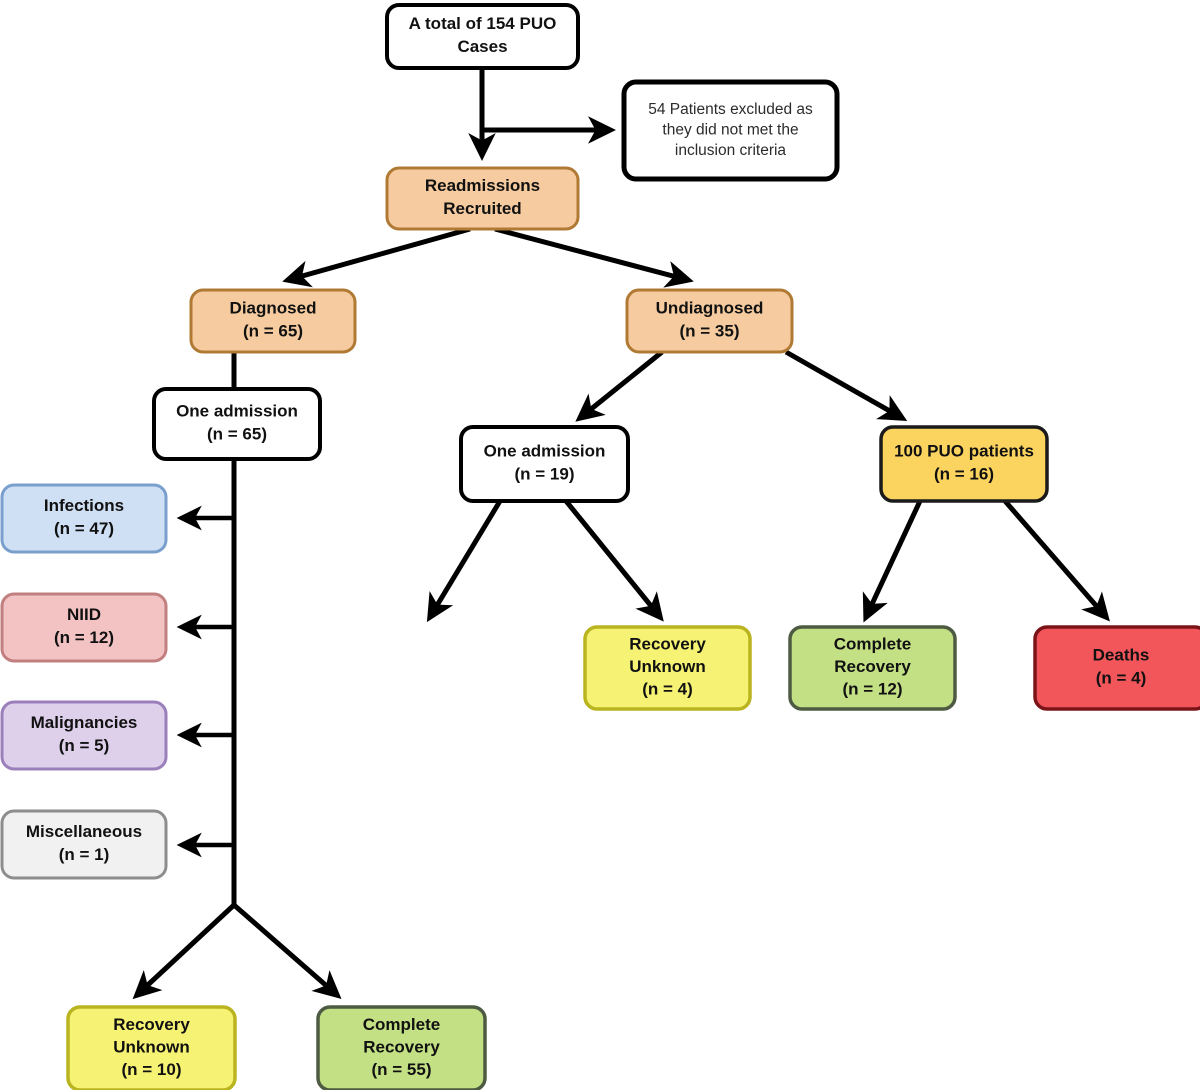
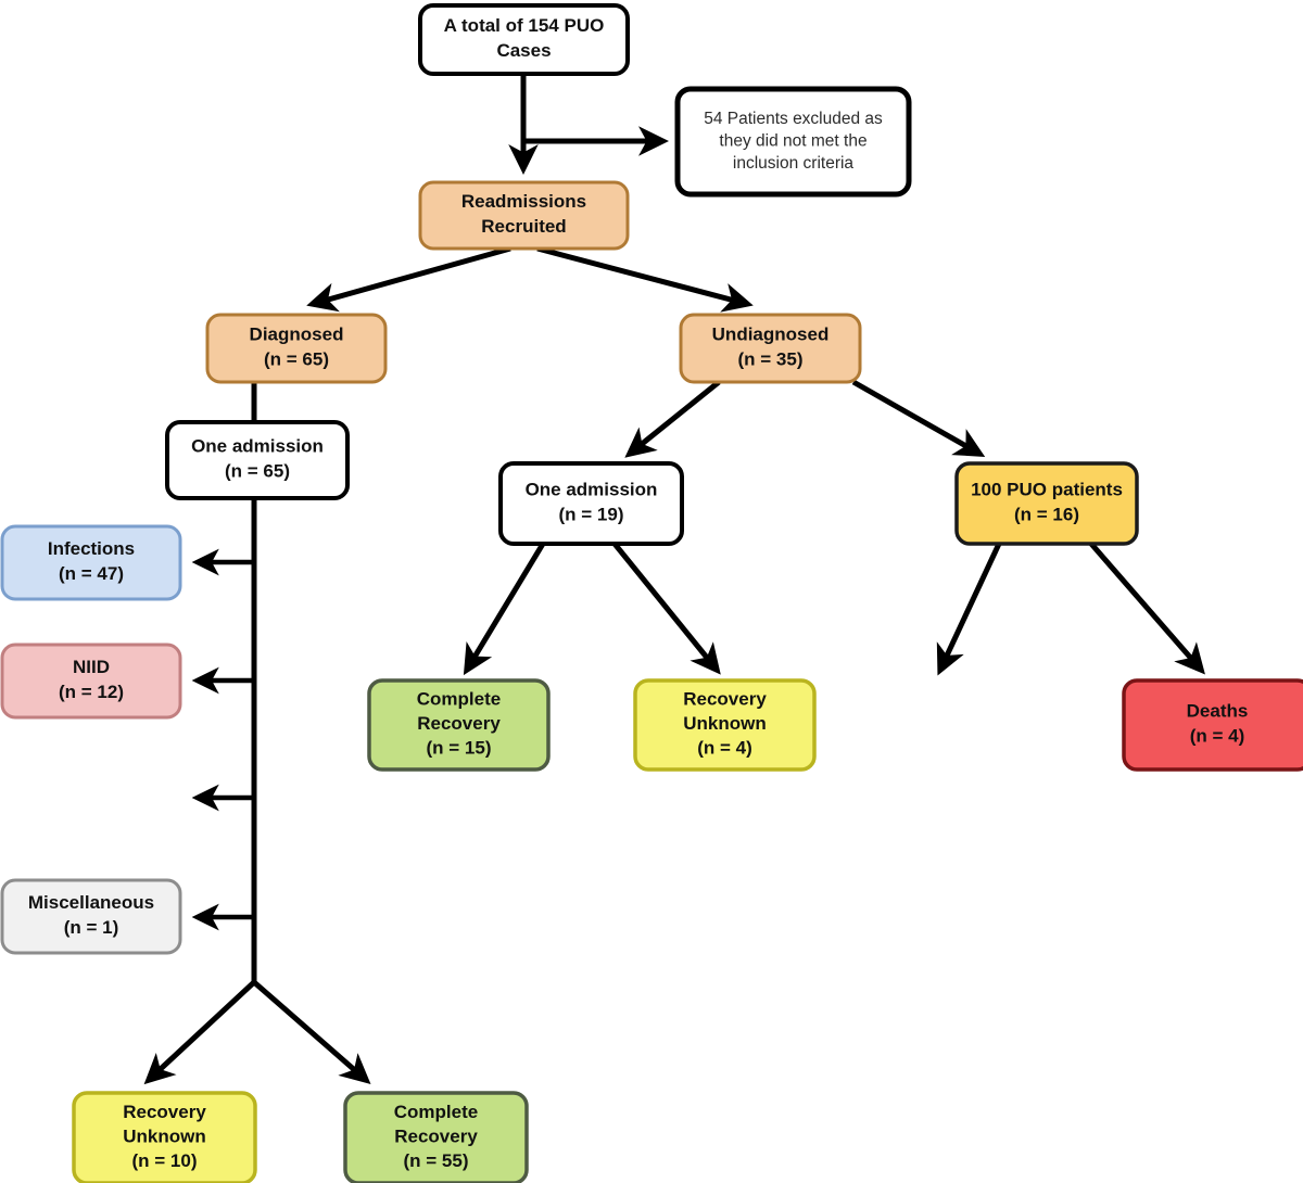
  A total of 154 PUO Cases
  54 Patients excluded as they did not met the inclusion criteria
  Readmissions Recruited
  Diagnosed (n = 65)
  Undiagnosed (n = 35)
  One admission (n = 65)
  One admission (n = 19)
  100 PUO patients (n = 16)
  Infections (n = 47)
  NIID (n = 12)
- Malignancies (n = 5)
  Miscellaneous (n = 1)
+ Complete Recovery (n = 15)
  Recovery Unknown (n = 4)
- Complete Recovery (n = 12)
  Deaths (n = 4)
  Recovery Unknown (n = 10)
  Complete Recovery (n = 55)
